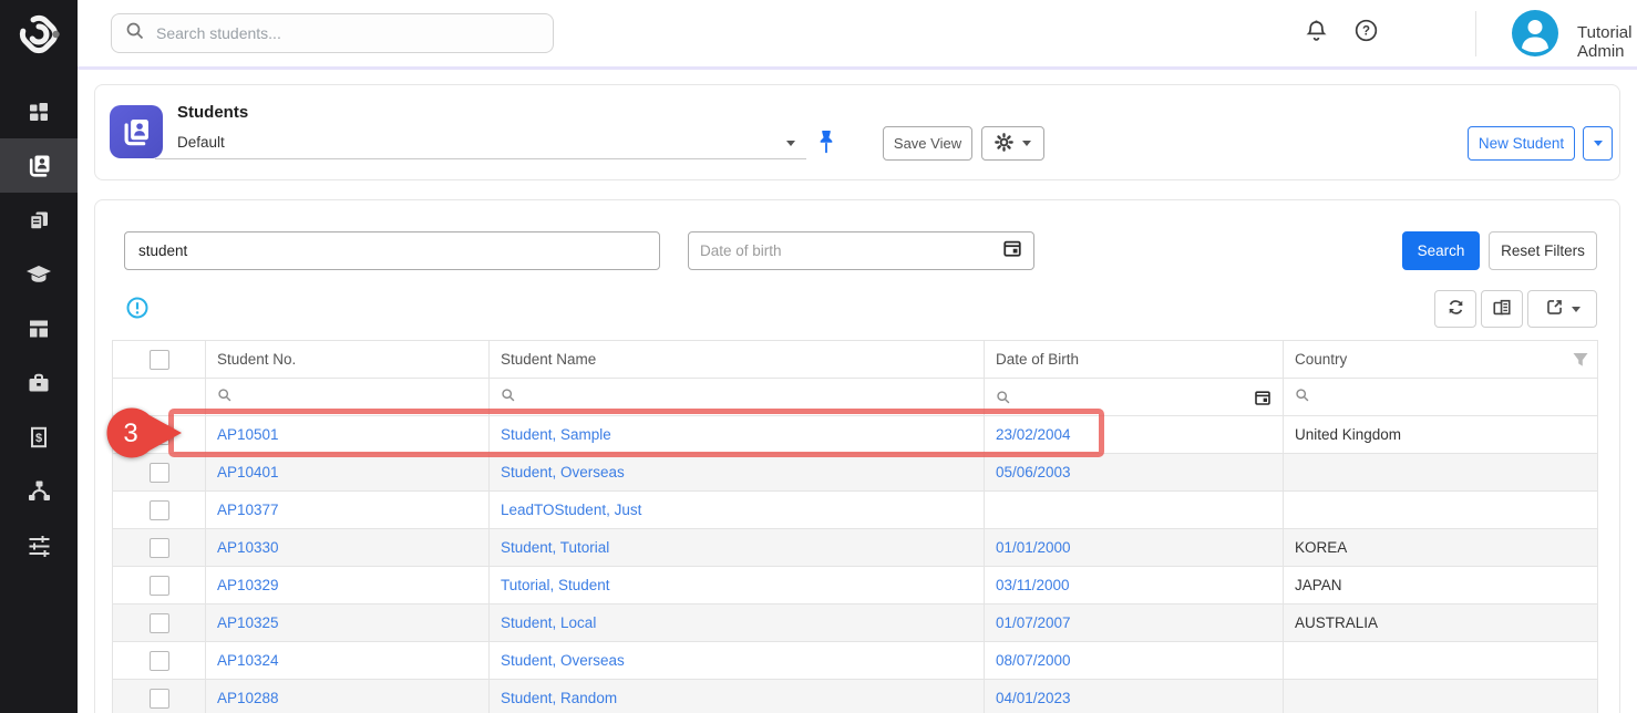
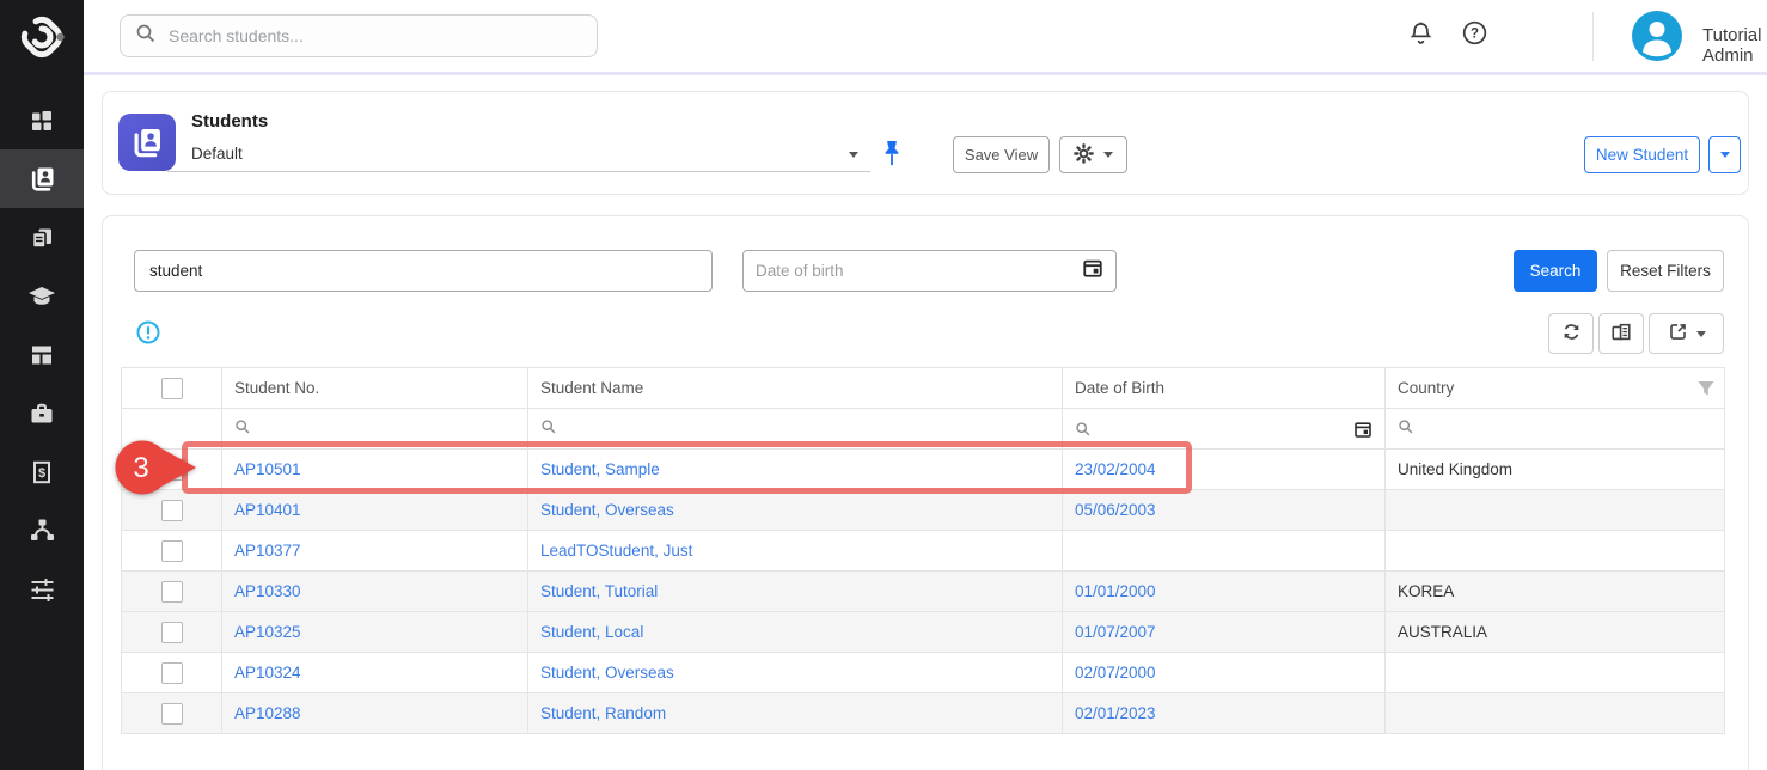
  $
  Search students...
  ?
  Tutorial Admin
  Students
  Default
  Save View
  New Student
  student
  Date of birth
  Search
  Reset Filters
  	Student No.	Student Name	Date of Birth	Country
  	AP10501	Student, Sample	23/02/2004	United Kingdom
  	AP10401	Student, Overseas	05/06/2003
  	AP10377	LeadTOStudent, Just
  	AP10330	Student, Tutorial	01/01/2000	KOREA
- 	AP10329	Tutorial, Student	03/11/2000	JAPAN
  	AP10325	Student, Local	01/07/2007	AUSTRALIA
- 	AP10324	Student, Overseas	08/07/2000
+ 	AP10324	Student, Overseas	02/07/2000
- 	AP10288	Student, Random	04/01/2023
+ 	AP10288	Student, Random	02/01/2023
  3
